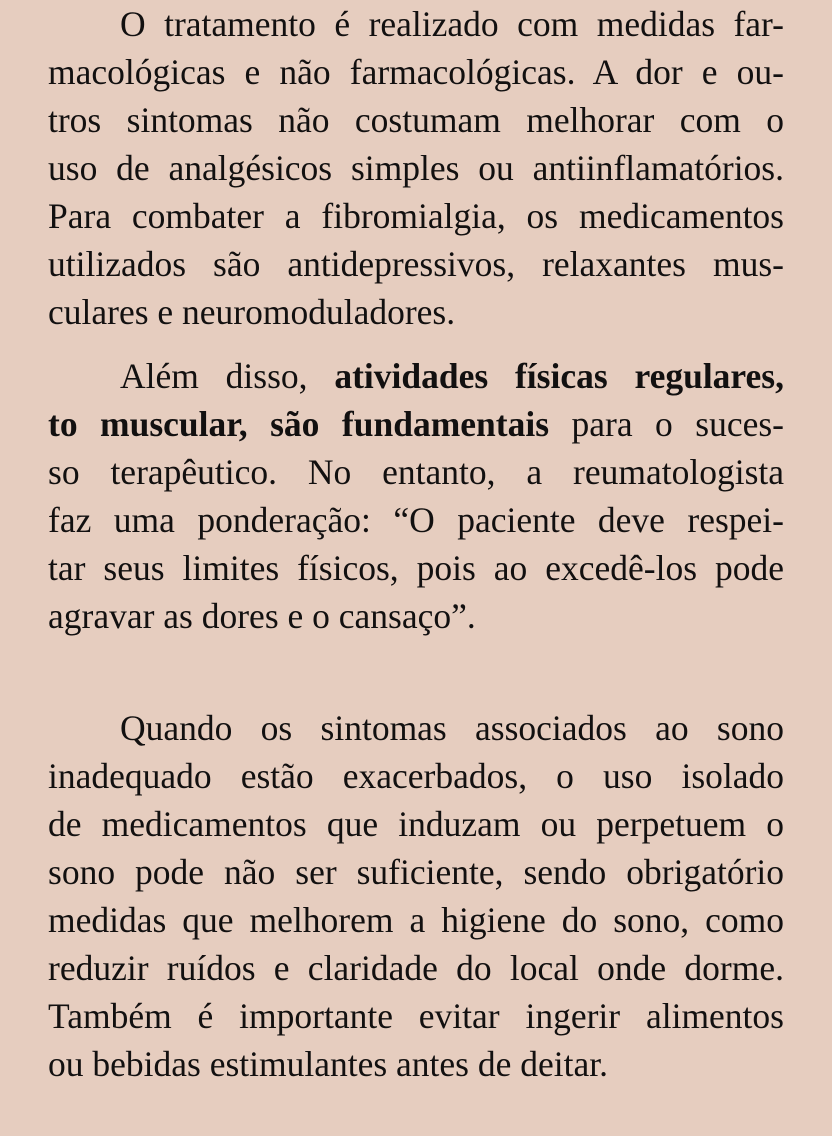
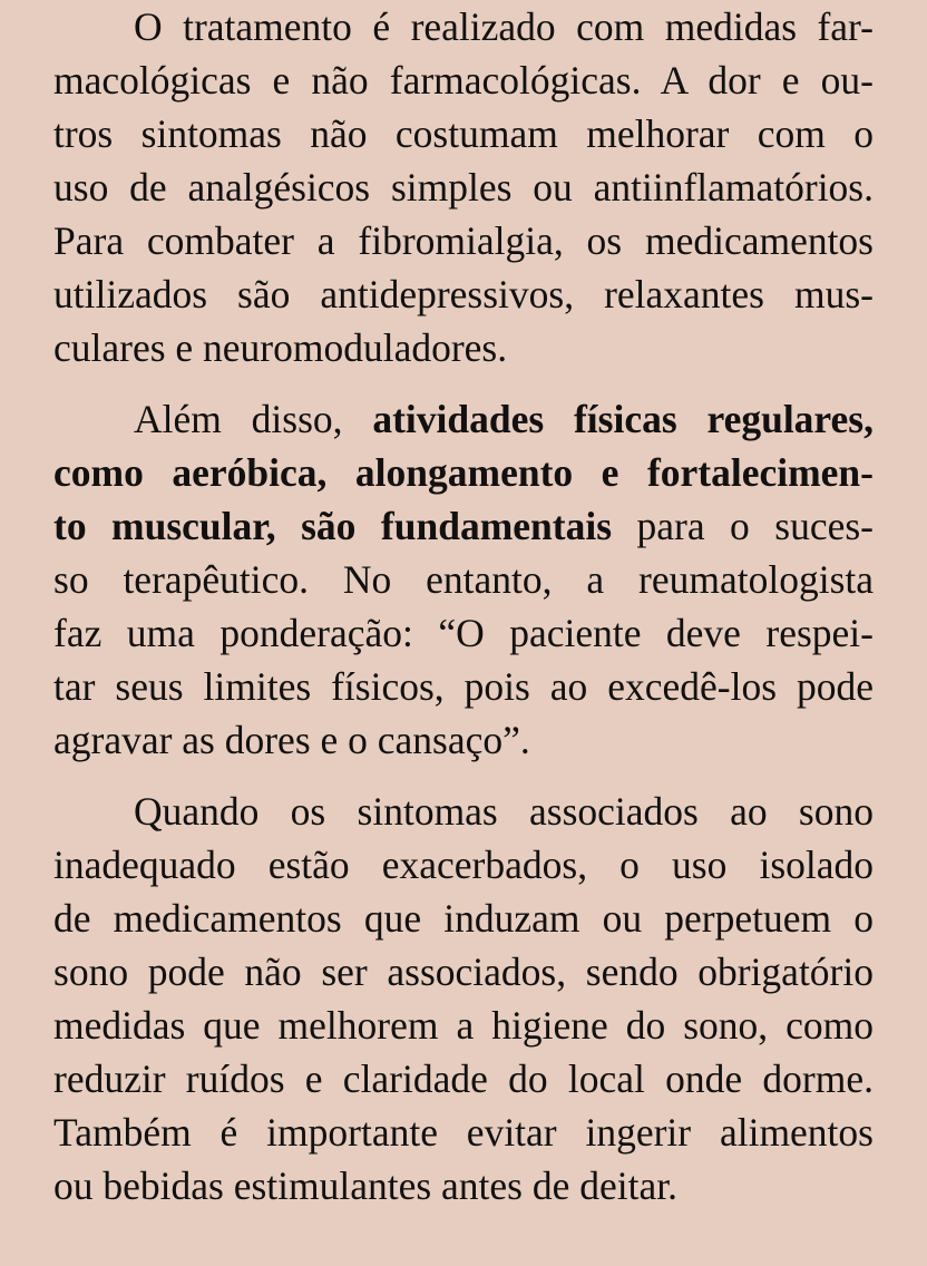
  O tratamento é realizado com medidas far-
  macológicas e não farmacológicas. A dor e ou-
  tros sintomas não costumam melhorar com o
  uso de analgésicos simples ou antiinflamatórios.
  Para combater a fibromialgia, os medicamentos
  utilizados são antidepressivos, relaxantes mus-
  culares e neuromoduladores.
  Além disso, atividades físicas regulares,
+ como aeróbica, alongamento e fortalecimen-
  to muscular, são fundamentais para o suces-
  so terapêutico. No entanto, a reumatologista
  faz uma ponderação: “O paciente deve respei-
  tar seus limites físicos, pois ao excedê-los pode
  agravar as dores e o cansaço”.
  Quando os sintomas associados ao sono
  inadequado estão exacerbados, o uso isolado
  de medicamentos que induzam ou perpetuem o
- sono pode não ser suficiente, sendo obrigatório
+ sono pode não ser associados, sendo obrigatório
  medidas que melhorem a higiene do sono, como
  reduzir ruídos e claridade do local onde dorme.
  Também é importante evitar ingerir alimentos
  ou bebidas estimulantes antes de deitar.
